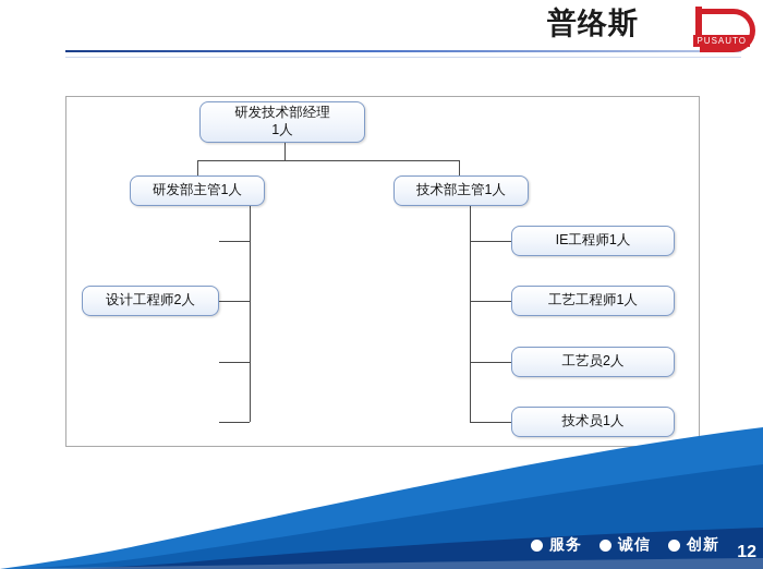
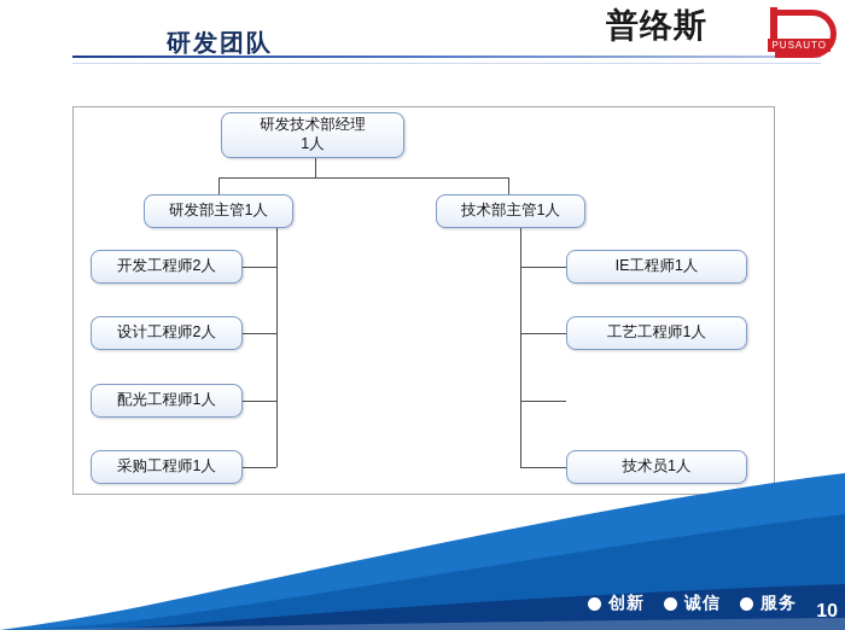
+ 研发团队
  普络斯
  PUSAUTO
  研发技术部经理
  1人
  研发部主管1人
  技术部主管1人
+ 开发工程师2人
  设计工程师2人
+ 配光工程师1人
+ 采购工程师1人
  IE工程师1人
  工艺工程师1人
- 工艺员2人
  技术员1人
- 服务
+ 创新
  诚信
- 创新
+ 服务
- 12
+ 10
